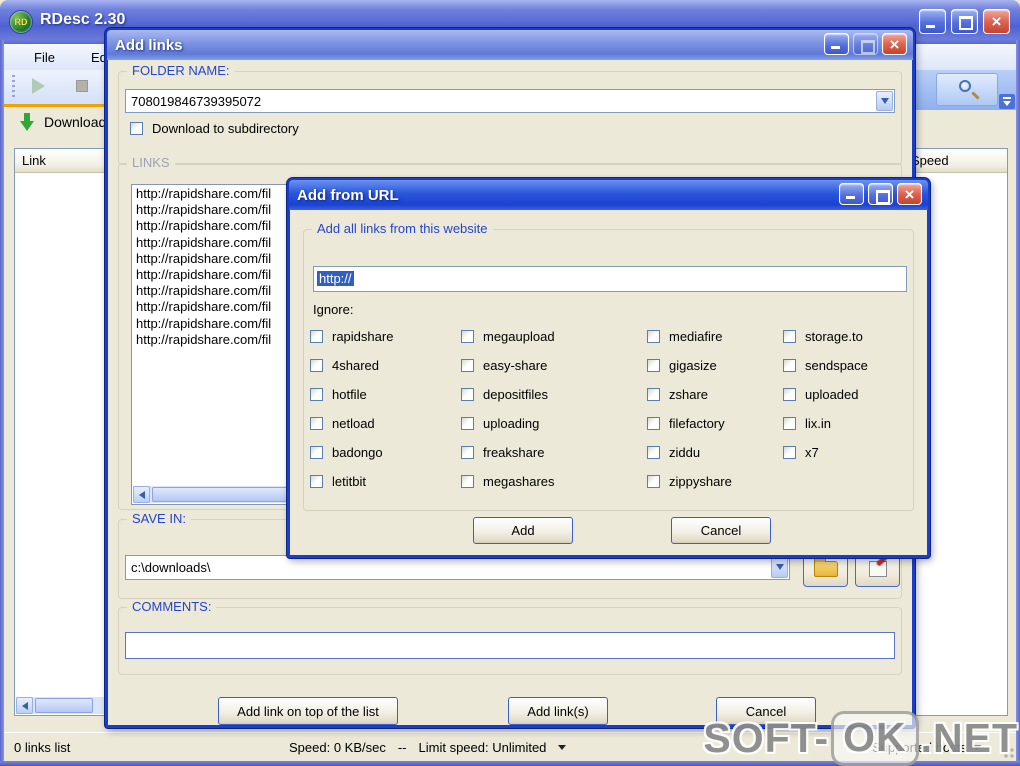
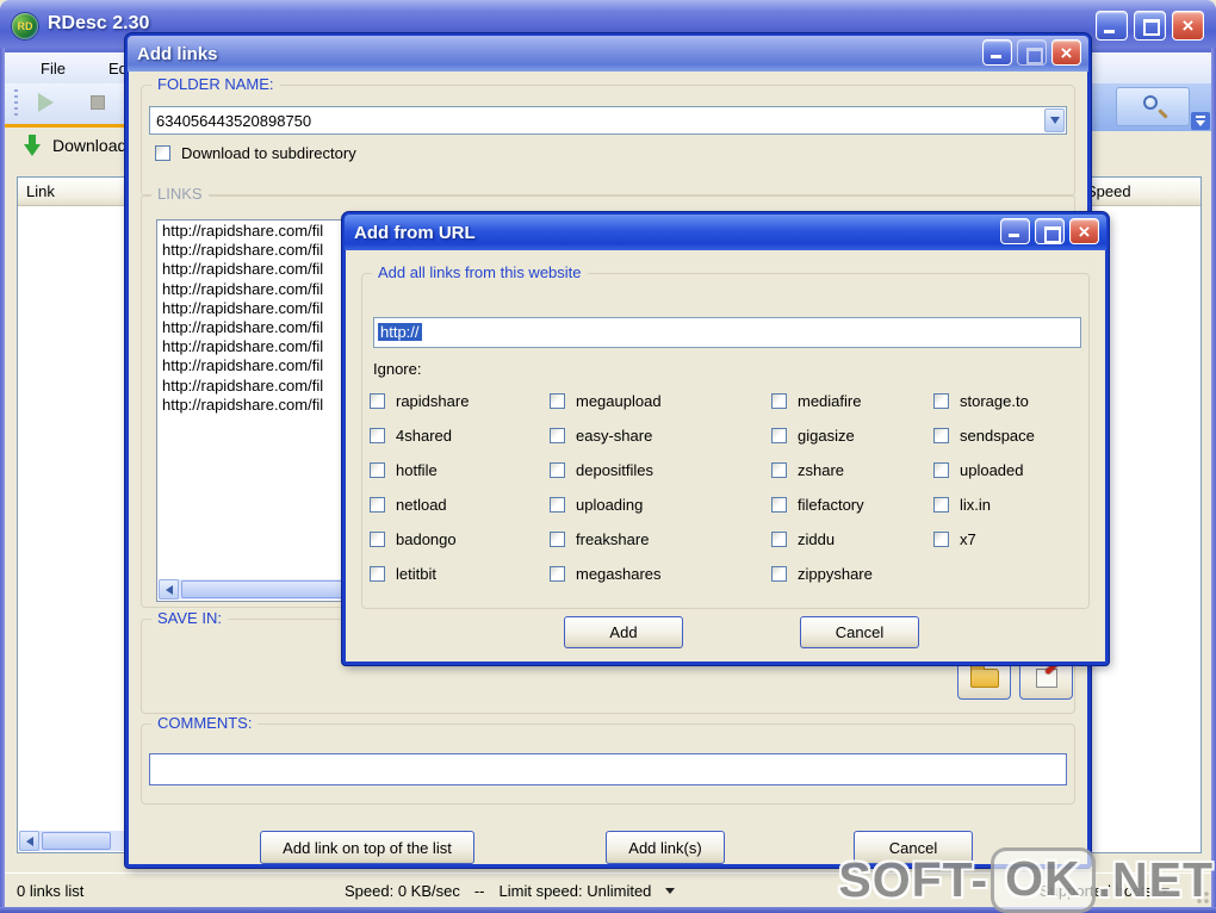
  RD
  RDesc 2.30
  File
  Download
  Link
  Speed
  0 links list
  Speed: 0 KB/sec
  --
  Limit speed: Unlimited
  Supported hosts
  Add links
  FOLDER NAME:
- 708019846739395072
+ 634056443520898750
  Download to subdirectory
  LINKS
  http://rapidshare.com/fil
  http://rapidshare.com/fil
  http://rapidshare.com/fil
  http://rapidshare.com/fil
  http://rapidshare.com/fil
  http://rapidshare.com/fil
  http://rapidshare.com/fil
  http://rapidshare.com/fil
  http://rapidshare.com/fil
  http://rapidshare.com/fil
  SAVE IN:
- c:\downloads\
  COMMENTS:
  Add link on top of the list
  Add link(s)
  Cancel
  Add from URL
  Add all links from this website
  http://
  Ignore:
  rapidshare
  megaupload
  mediafire
  storage.to
  4shared
  easy-share
  gigasize
  sendspace
  hotfile
  depositfiles
  zshare
  uploaded
  netload
  uploading
  filefactory
  lix.in
  badongo
  freakshare
  ziddu
  x7
  letitbit
  megashares
  zippyshare
  Add
  Cancel
  SOFT-
  OK
  .NET
